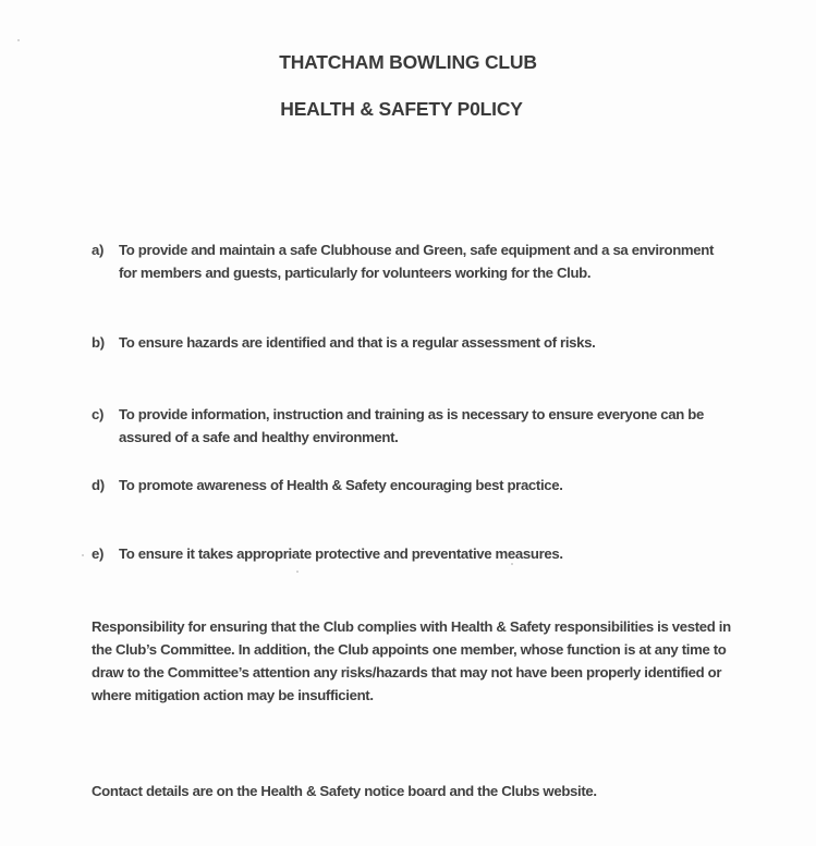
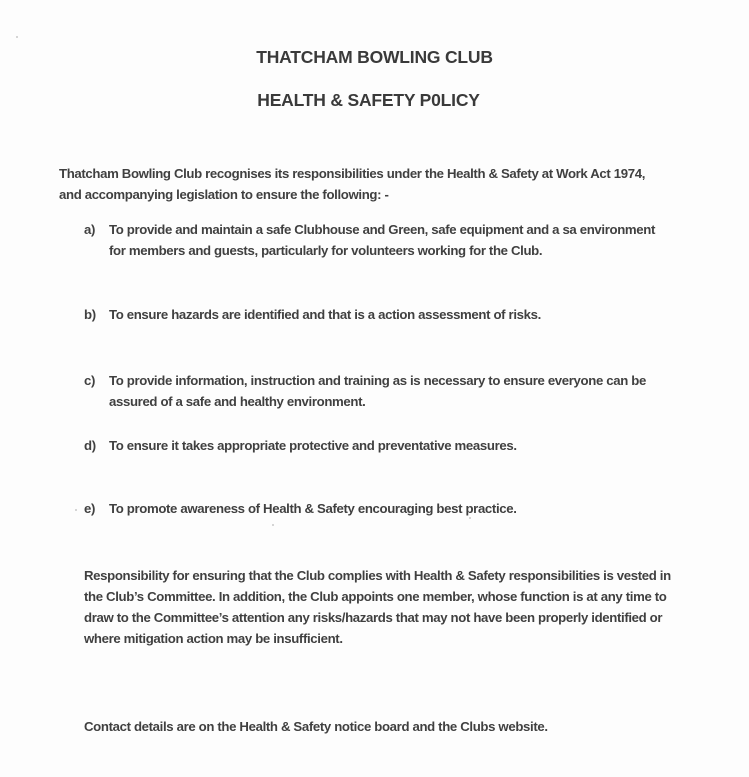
  THATCHAM BOWLING CLUB
  HEALTH & SAFETY P0LICY
+ Thatcham Bowling Club recognises its responsibilities under the Health & Safety at Work Act 1974, and accompanying legislation to ensure the following: -
  a)
  To provide and maintain a safe Clubhouse and Green, safe equipment and a sa environment for members and guests, particularly for volunteers working for the Club.
  b)
- To ensure hazards are identified and that is a regular assessment of risks.
+ To ensure hazards are identified and that is a action assessment of risks.
  c)
  To provide information, instruction and training as is necessary to ensure everyone can be assured of a safe and healthy environment.
  d)
- To promote awareness of Health & Safety encouraging best practice.
+ To ensure it takes appropriate protective and preventative measures.
  e)
- To ensure it takes appropriate protective and preventative measures.
+ To promote awareness of Health & Safety encouraging best practice.
  Responsibility for ensuring that the Club complies with Health & Safety responsibilities is vested in the Club’s Committee. In addition, the Club appoints one member, whose function is at any time to draw to the Committee’s attention any risks/hazards that may not have been properly identified or where mitigation action may be insufficient.
  Contact details are on the Health & Safety notice board and the Clubs website.
